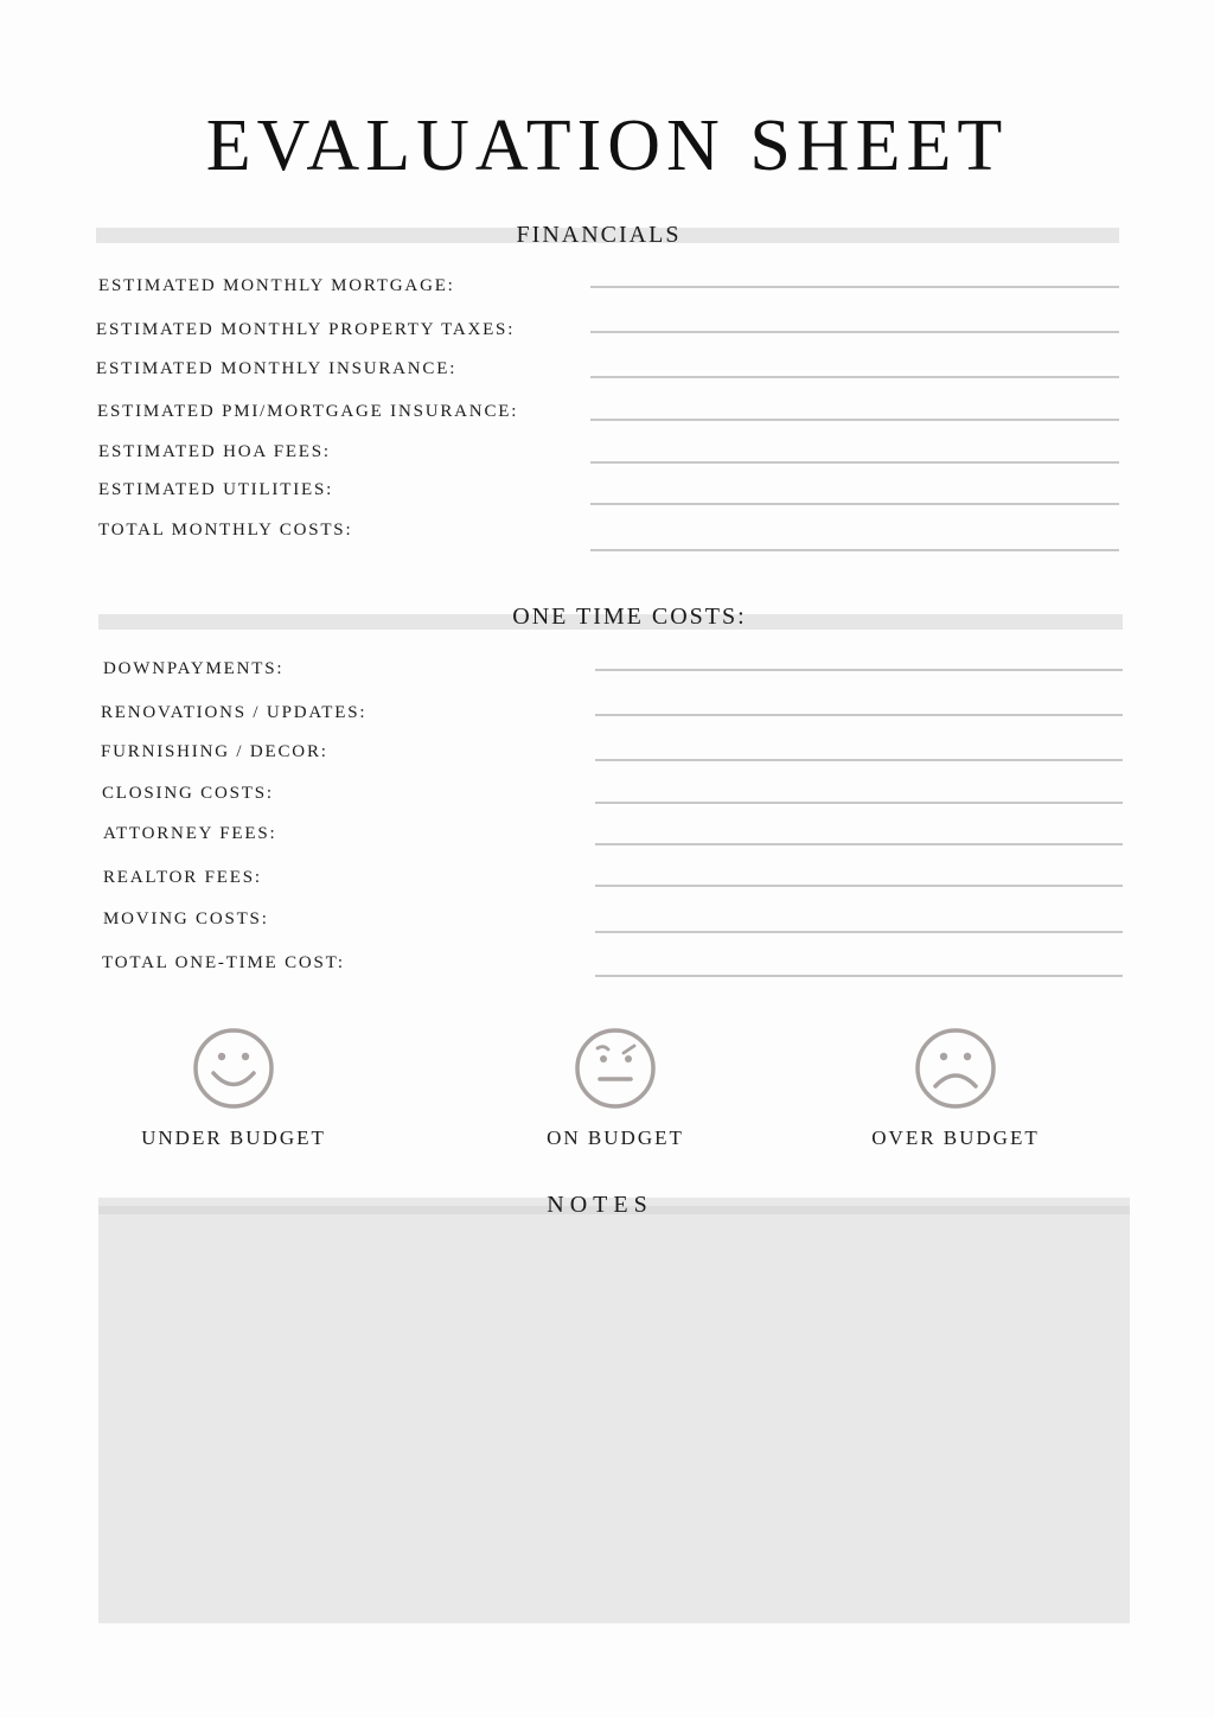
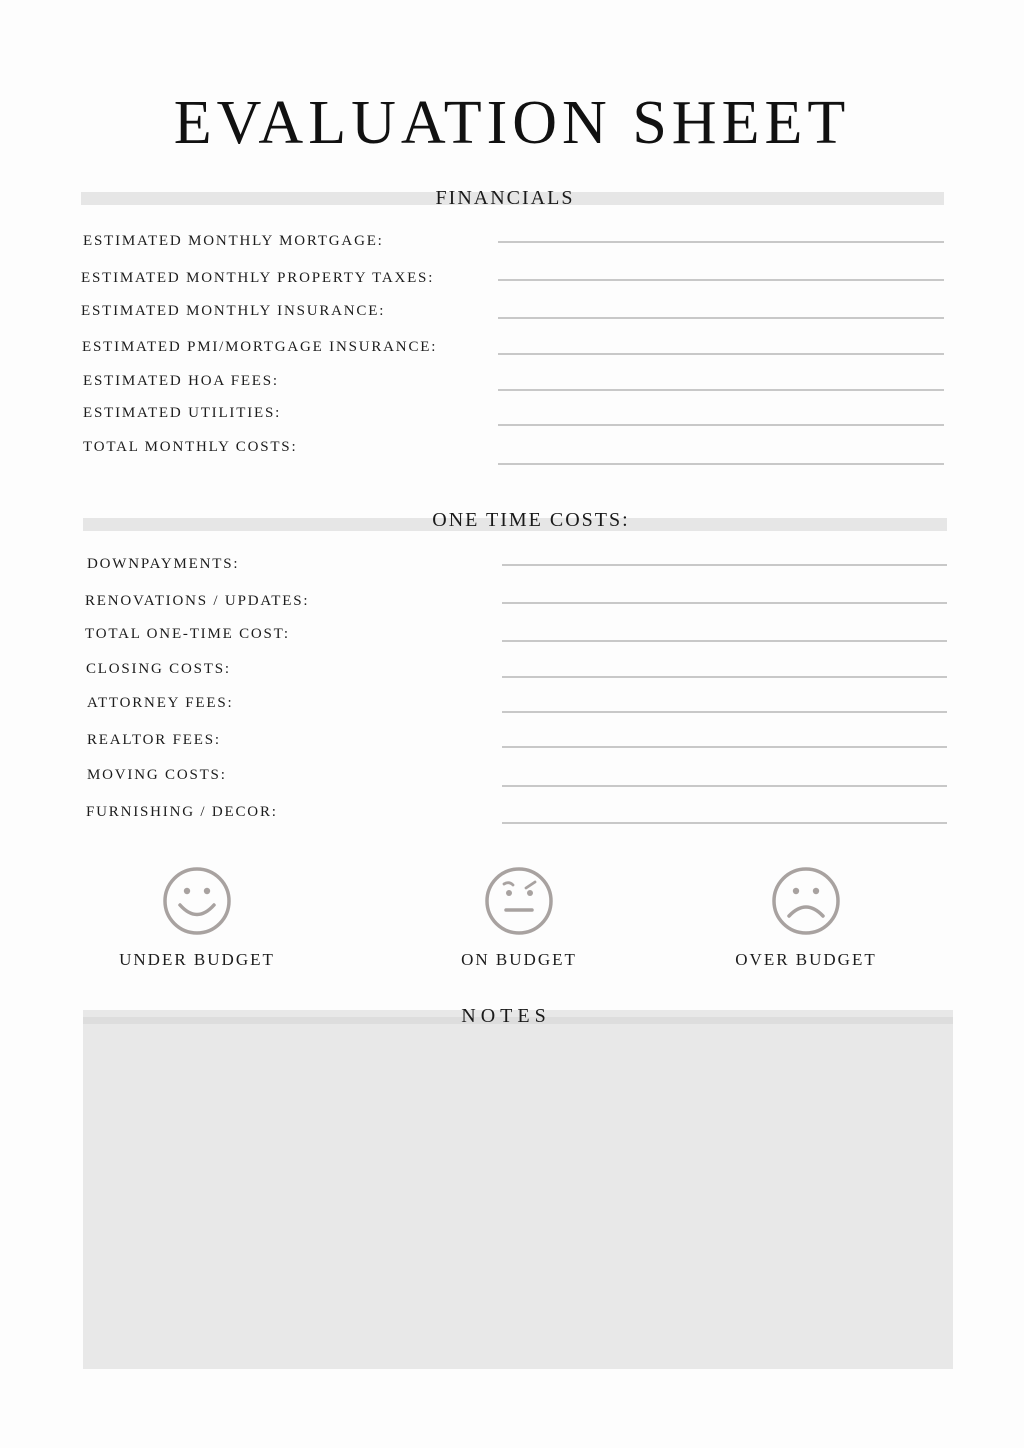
  EVALUATION SHEET
  FINANCIALS
  ESTIMATED MONTHLY MORTGAGE:
  ESTIMATED MONTHLY PROPERTY TAXES:
  ESTIMATED MONTHLY INSURANCE:
  ESTIMATED PMI/MORTGAGE INSURANCE:
  ESTIMATED HOA FEES:
  ESTIMATED UTILITIES:
  TOTAL MONTHLY COSTS:
  ONE TIME COSTS:
  DOWNPAYMENTS:
  RENOVATIONS / UPDATES:
- FURNISHING / DECOR:
+ TOTAL ONE-TIME COST:
  CLOSING COSTS:
  ATTORNEY FEES:
  REALTOR FEES:
  MOVING COSTS:
- TOTAL ONE-TIME COST:
+ FURNISHING / DECOR:
  UNDER BUDGET
  ON BUDGET
  OVER BUDGET
  NOTES
